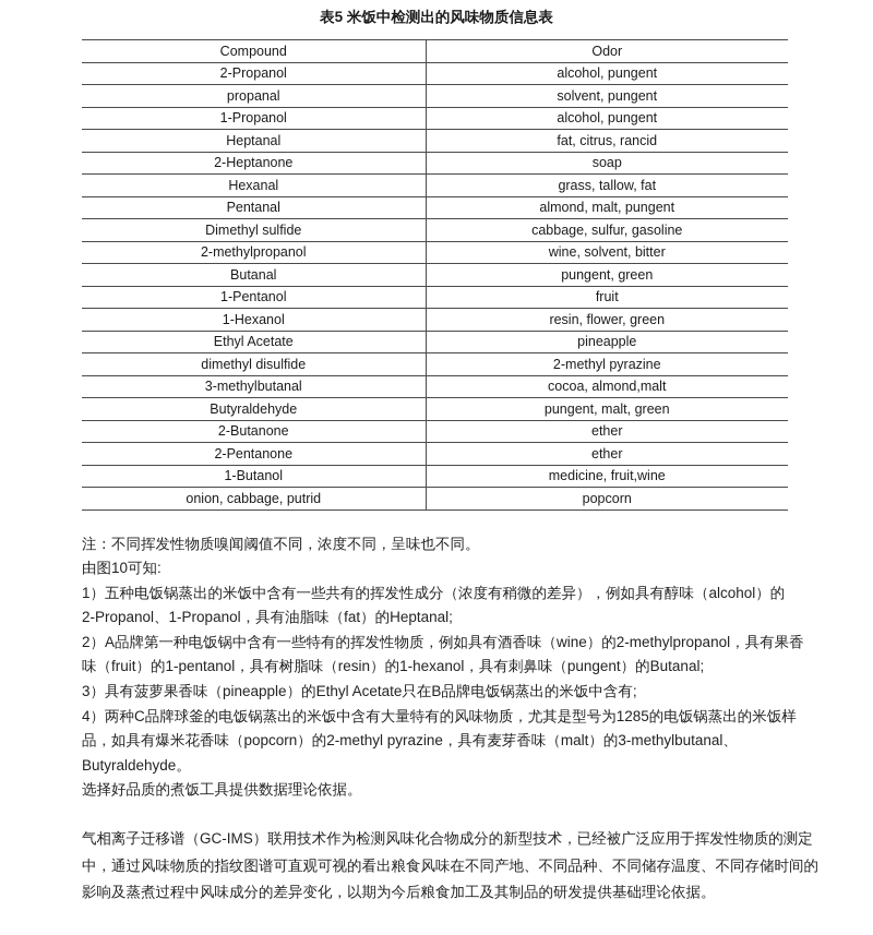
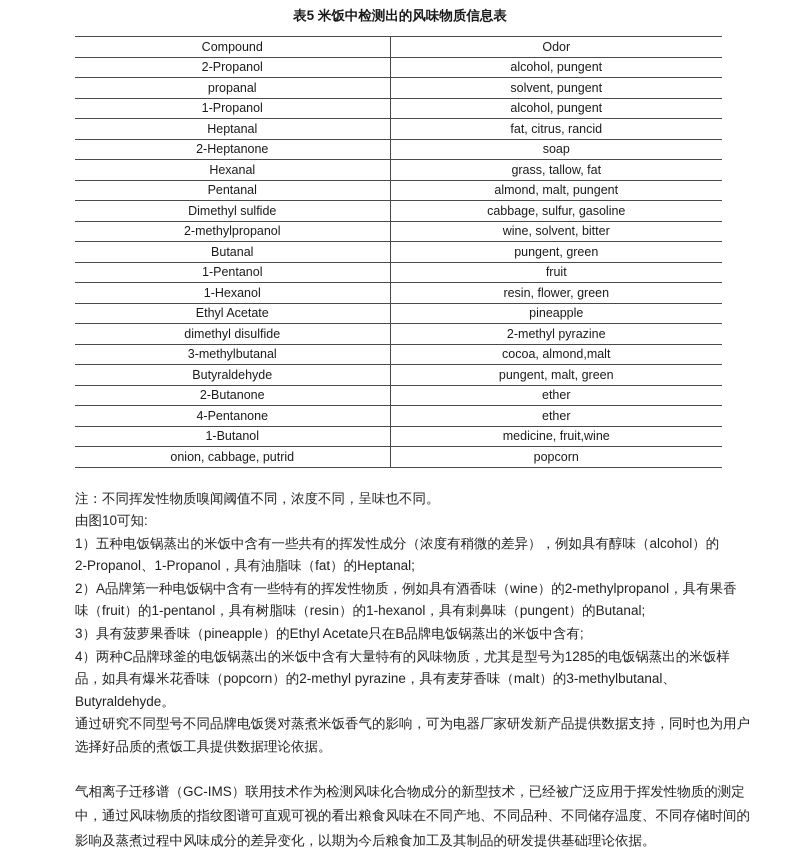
  表5 米饭中检测出的风味物质信息表
  Compound	Odor
  2-Propanol	alcohol, pungent
  propanal	solvent, pungent
  1-Propanol	alcohol, pungent
  Heptanal	fat, citrus, rancid
  2-Heptanone	soap
  Hexanal	grass, tallow, fat
  Pentanal	almond, malt, pungent
  Dimethyl sulfide	cabbage, sulfur, gasoline
  2-methylpropanol	wine, solvent, bitter
  Butanal	pungent, green
  1-Pentanol	fruit
  1-Hexanol	resin, flower, green
  Ethyl Acetate	pineapple
  dimethyl disulfide	2-methyl pyrazine
  3-methylbutanal	cocoa, almond,malt
  Butyraldehyde	pungent, malt, green
  2-Butanone	ether
- 2-Pentanone	ether
+ 4-Pentanone	ether
  1-Butanol	medicine, fruit,wine
  onion, cabbage, putrid	popcorn
  注：不同挥发性物质嗅闻阈值不同，浓度不同，呈味也不同。
  由图10可知:
  1）五种电饭锅蒸出的米饭中含有一些共有的挥发性成分（浓度有稍微的差异），例如具有醇味（alcohol）的
  2-Propanol、1-Propanol，具有油脂味（fat）的Heptanal;
  2）A品牌第一种电饭锅中含有一些特有的挥发性物质，例如具有酒香味（wine）的2-methylpropanol，具有果香
  味（fruit）的1-pentanol，具有树脂味（resin）的1-hexanol，具有刺鼻味（pungent）的Butanal;
  3）具有菠萝果香味（pineapple）的Ethyl Acetate只在B品牌电饭锅蒸出的米饭中含有;
  4）两种C品牌球釜的电饭锅蒸出的米饭中含有大量特有的风味物质，尤其是型号为1285的电饭锅蒸出的米饭样
  品，如具有爆米花香味（popcorn）的2-methyl pyrazine，具有麦芽香味（malt）的3-methylbutanal、
  Butyraldehyde。
+ 通过研究不同型号不同品牌电饭煲对蒸煮米饭香气的影响，可为电器厂家研发新产品提供数据支持，同时也为用户
  选择好品质的煮饭工具提供数据理论依据。
  气相离子迁移谱（GC-IMS）联用技术作为检测风味化合物成分的新型技术，已经被广泛应用于挥发性物质的测定
  中，通过风味物质的指纹图谱可直观可视的看出粮食风味在不同产地、不同品种、不同储存温度、不同存储时间的
  影响及蒸煮过程中风味成分的差异变化，以期为今后粮食加工及其制品的研发提供基础理论依据。
